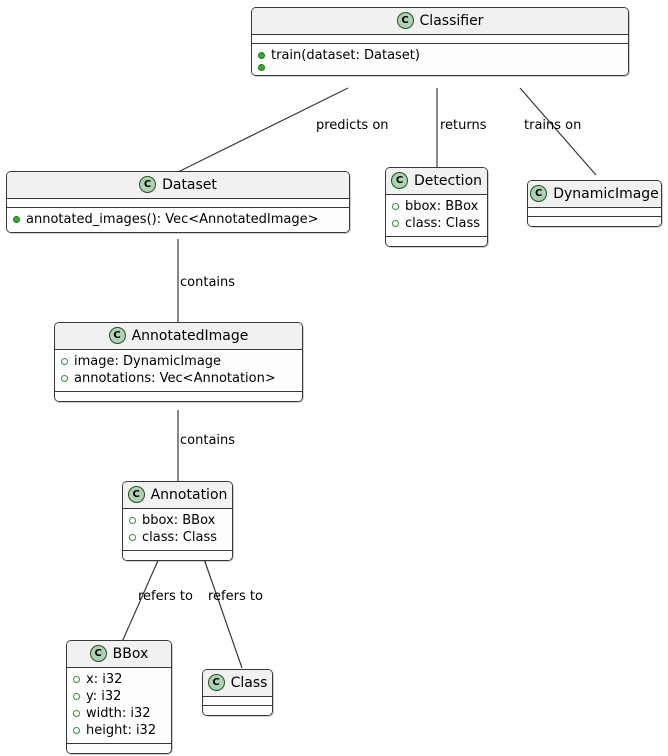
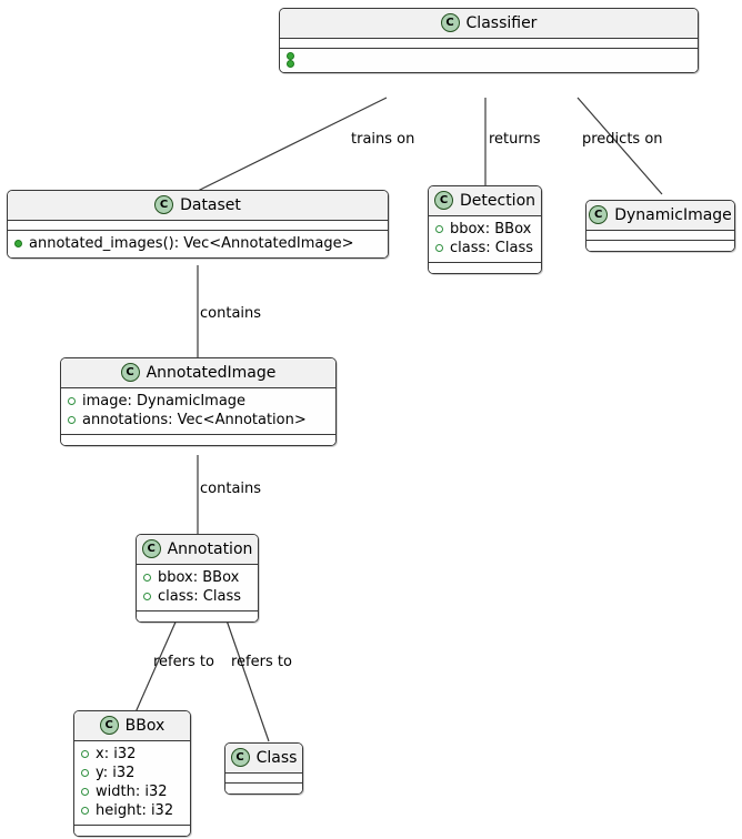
- predicts on
+ trains on
  returns
- trains on
+ predicts on
  contains
  contains
  refers to
  refers to
  C
  Classifier
- train(dataset: Dataset)
  C
  Dataset
  annotated_images(): Vec<AnnotatedImage>
  C
  Detection
  bbox: BBox
  class: Class
  C
  DynamicImage
  C
  AnnotatedImage
  image: DynamicImage
  annotations: Vec<Annotation>
  C
  Annotation
  bbox: BBox
  class: Class
  C
  BBox
  x: i32
  y: i32
  width: i32
  height: i32
  C
  Class
